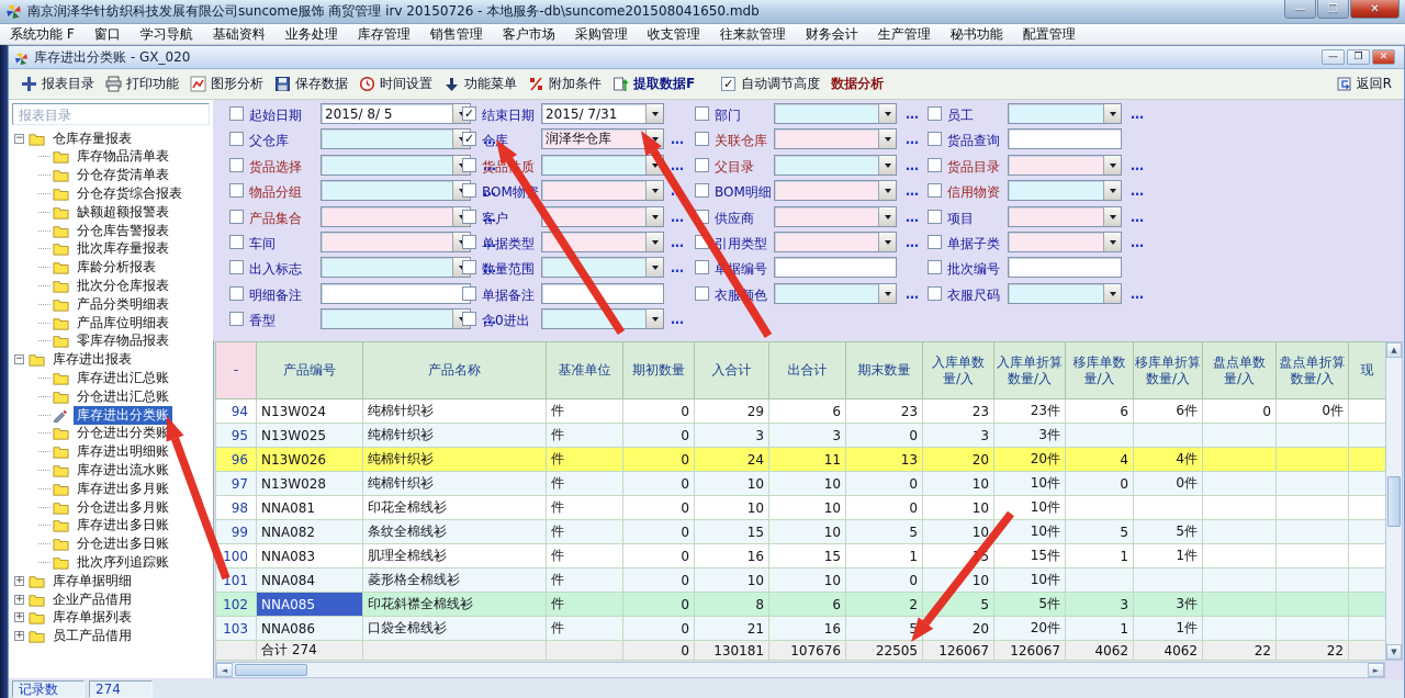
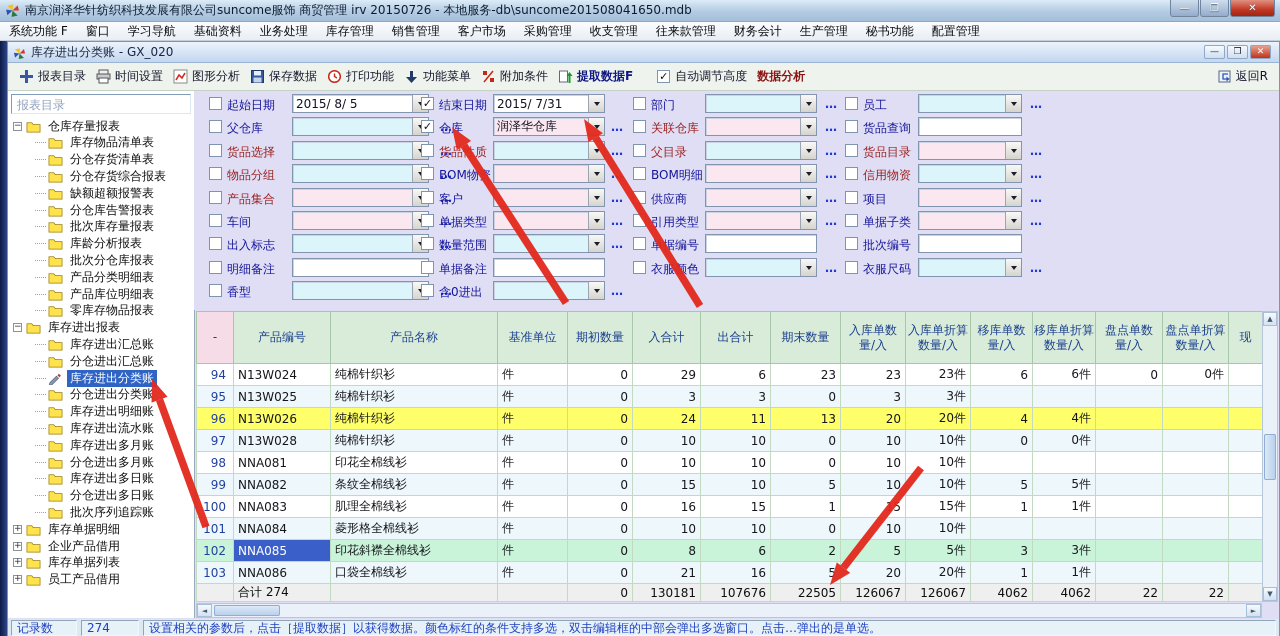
  南京润泽华针纺织科技发展有限公司suncome服饰 商贸管理 irv 20150726 - 本地服务-db\suncome201508041650.mdb
  —
  ❐
  ✕
  系统功能 F
  窗口
  学习导航
  基础资料
  业务处理
  库存管理
  销售管理
  客户市场
  采购管理
  收支管理
  往来款管理
  财务会计
  生产管理
  秘书功能
  配置管理
  库存进出分类账 - GX_020
  —
  ❐
  ✕
  报表目录
- 打印功能
+ 时间设置
  图形分析
  保存数据
- 时间设置
+ 打印功能
  功能菜单
  附加条件
  提取数据F
  ✓
  自动调节高度
  数据分析
  返回R
  报表目录
  −
  仓库存量报表
  库存物品清单表
  分仓存货清单表
  分仓存货综合报表
  缺额超额报警表
  分仓库告警报表
  批次库存量报表
  库龄分析报表
  批次分仓库报表
  产品分类明细表
  产品库位明细表
  零库存物品报表
  −
  库存进出报表
  库存进出汇总账
  分仓进出汇总账
  库存进出分类账
  分仓进出分类账
  库存进出明细账
  库存进出流水账
  库存进出多月账
  分仓进出多月账
  库存进出多日账
  分仓进出多日账
  批次序列追踪账
  +
  库存单据明细
  +
  企业产品借用
  +
  库存单据列表
  +
  员工产品借用
  起始日期
  2015/ 8/ 5
  ✓
  结束日期
  2015/ 7/31
  部门
  …
  员工
  …
  父仓库
  …
  ✓
  仓库
  润泽华仓库
  …
  关联仓库
  …
  货品查询
  货品选择
  …
  货品质
  …
  父目录
  …
  货品目录
  …
  物品分组
  …
  BOM物
  BOM明细
  …
  信用物资
  …
  产品集合
  …
  客户
  …
  供应商
  …
  项目
  …
  车间
  …
  单据类型
  …
  引用类型
  …
  单据子类
  …
  出入标志
  …
  数量范围
  …
  单据编号
  批次编号
  明细备注
  单据备注
  衣服色
  …
  衣服尺码
  …
  香型
  …
  含0进出
  …
  -	产品编号	产品名称	基准单位	期初数量	入合计	出合计	期末数量	入库单数量/入	入库单折算数量/入	移库单数量/入	移库单折算数量/入	盘点单数量/入	盘点单折算数量/入	现
  94	N13W024	纯棉针织衫	件	0	29	6	23	23	23件	6	6件	0	0件
  95	N13W025	纯棉针织衫	件	0	3	3	0	3	3件
  96	N13W026	纯棉针织衫	件	0	24	11	13	20	20件	4	4件
  97	N13W028	纯棉针织衫	件	0	10	10	0	10	10件	0	0件
  98	NNA081	印花全棉线衫	件	0	10	10	0	10	10件
  99	NNA082	条纹全棉线衫	件	0	15	10	5	10	10件	5	5件
  100	NNA083	肌理全棉线衫	件	0	16	15	1	5	15件	1	1件
  101	NNA084	菱形格全棉线衫	件	0	10	10	0	10	10件
  102	NNA085	印花斜襟全棉线衫	件	0	8	6	2	5	5件	3	3件
  103	NNA086	口袋全棉线衫	件	0	21	16	5	20	20件	1	1件
  	合计 274			0	130181	107676	22505	126067	126067	4062	4062	22	22
  ▲
  ▼
  ◄
  ►
  记录数
  274
+ 设置相关的参数后，点击［提取数据］以获得数据。颜色标红的条件支持多选，双击编辑框的中部会弹出多选窗口。点击…弹出的是单选。
